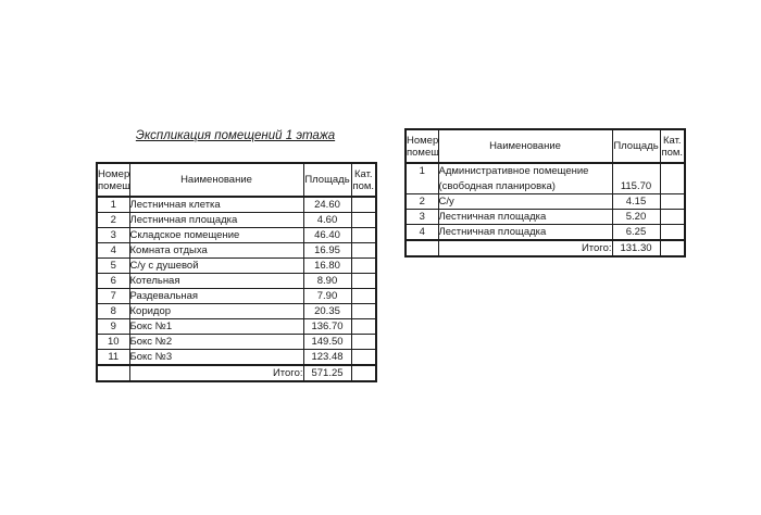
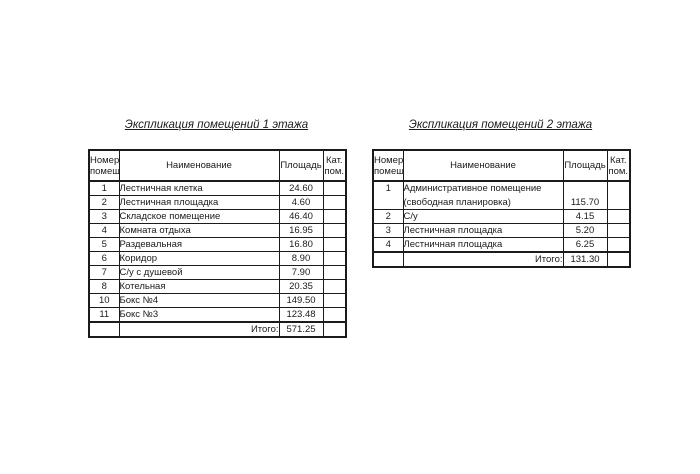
  Экспликация помещений 1 этажа
  Номер помещ	Наименование	Площадь	Кат. пом.
  1	Лестничная клетка	24.60
  2	Лестничная площадка	4.60
  3	Складское помещение	46.40
  4	Комната отдыха	16.95
- 5	С/у с душевой	16.80
+ 5	Раздевальная	16.80
- 6	Котельная	8.90
+ 6	Коридор	8.90
- 7	Раздевальная	7.90
+ 7	С/у с душевой	7.90
- 8	Коридор	20.35
+ 8	Котельная	20.35
- 9	Бокс №1	136.70
- 10	Бокс №2	149.50
+ 10	Бокс №4	149.50
  11	Бокс №3	123.48
  	Итого:	571.25
+ Экспликация помещений 2 этажа
  Номер помещ	Наименование	Площадь	Кат. пом.
  1	Административное помещение(свободная планировка)	115.70
  2	С/у	4.15
  3	Лестничная площадка	5.20
  4	Лестничная площадка	6.25
  	Итого:	131.30
